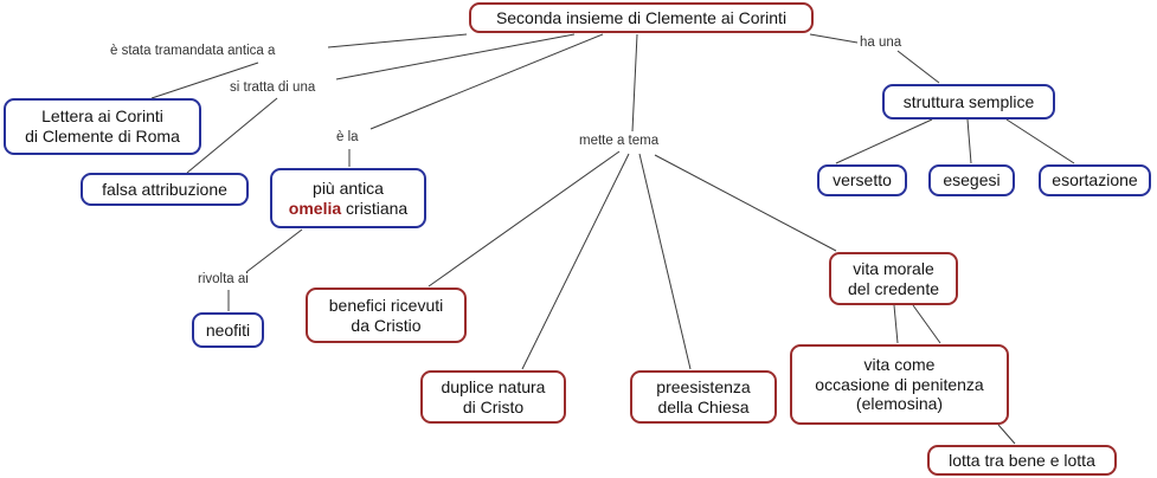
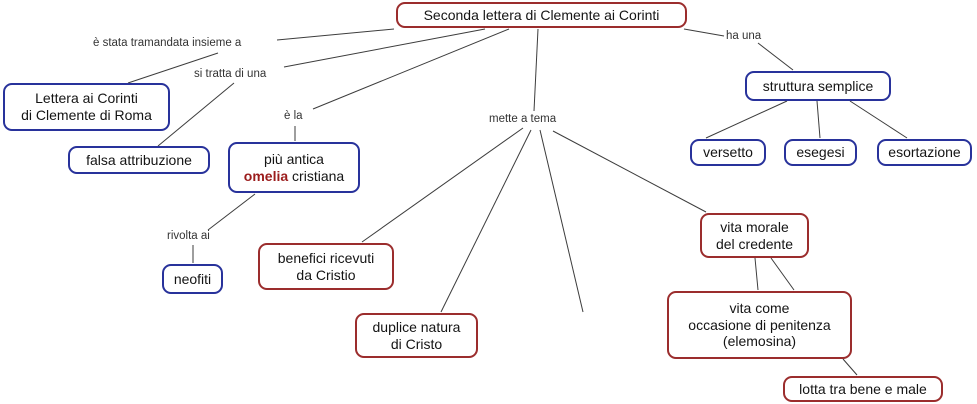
- Seconda insieme di Clemente ai Corinti
+ Seconda lettera di Clemente ai Corinti
  Lettera ai Corinti
  di Clemente di Roma
  falsa attribuzione
  più antica
  omelia cristiana
  neofiti
  benefici ricevuti
  da Cristio
  duplice natura
  di Cristo
- preesistenza
- della Chiesa
  vita morale
  del credente
  vita come
  occasione di penitenza
  (elemosina)
- lotta tra bene e lotta
+ lotta tra bene e male
  struttura semplice
  versetto
  esegesi
  esortazione
- è stata tramandata antica a
+ è stata tramandata insieme a
  si tratta di una
  è la
  mette a tema
  ha una
  rivolta ai
